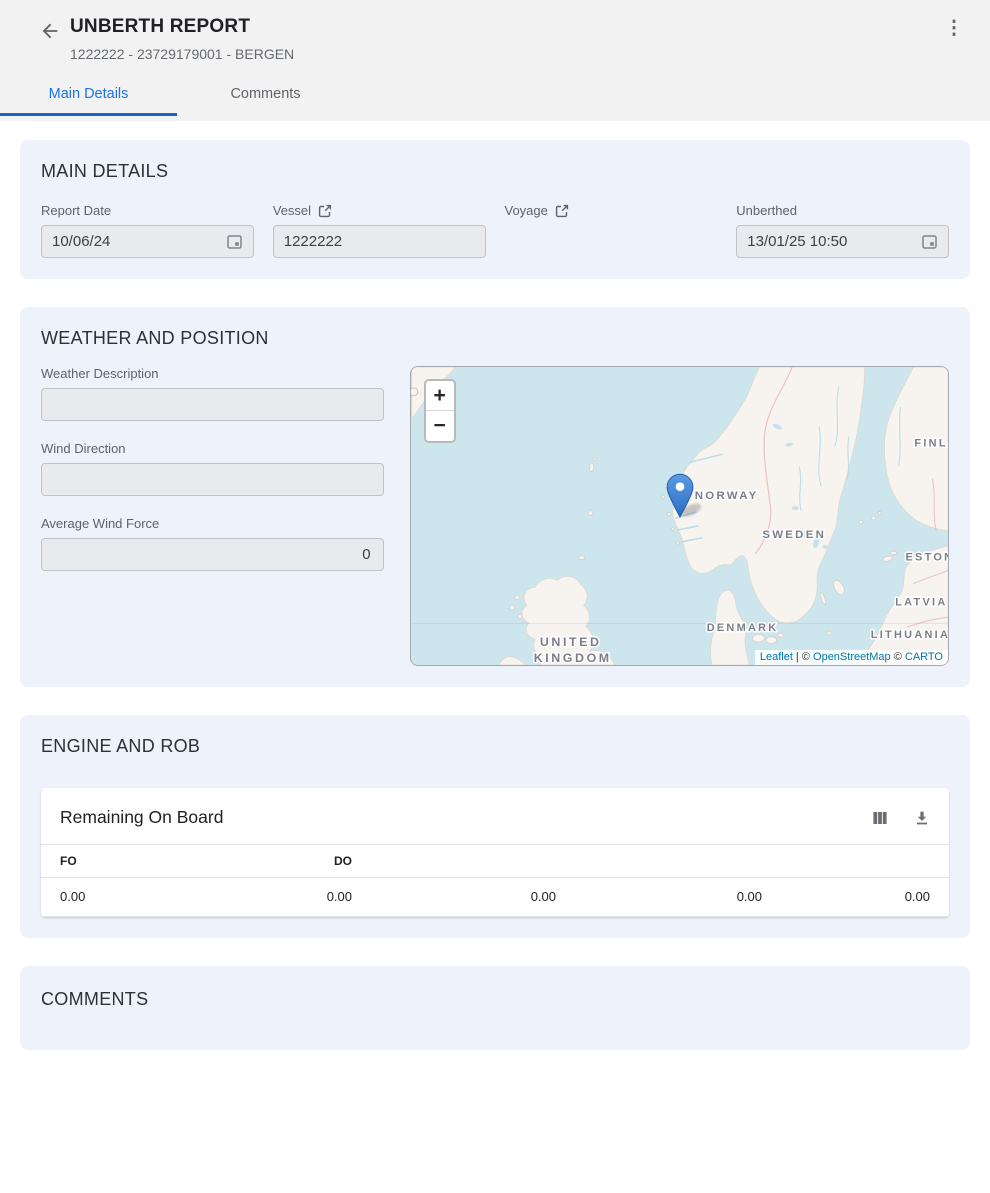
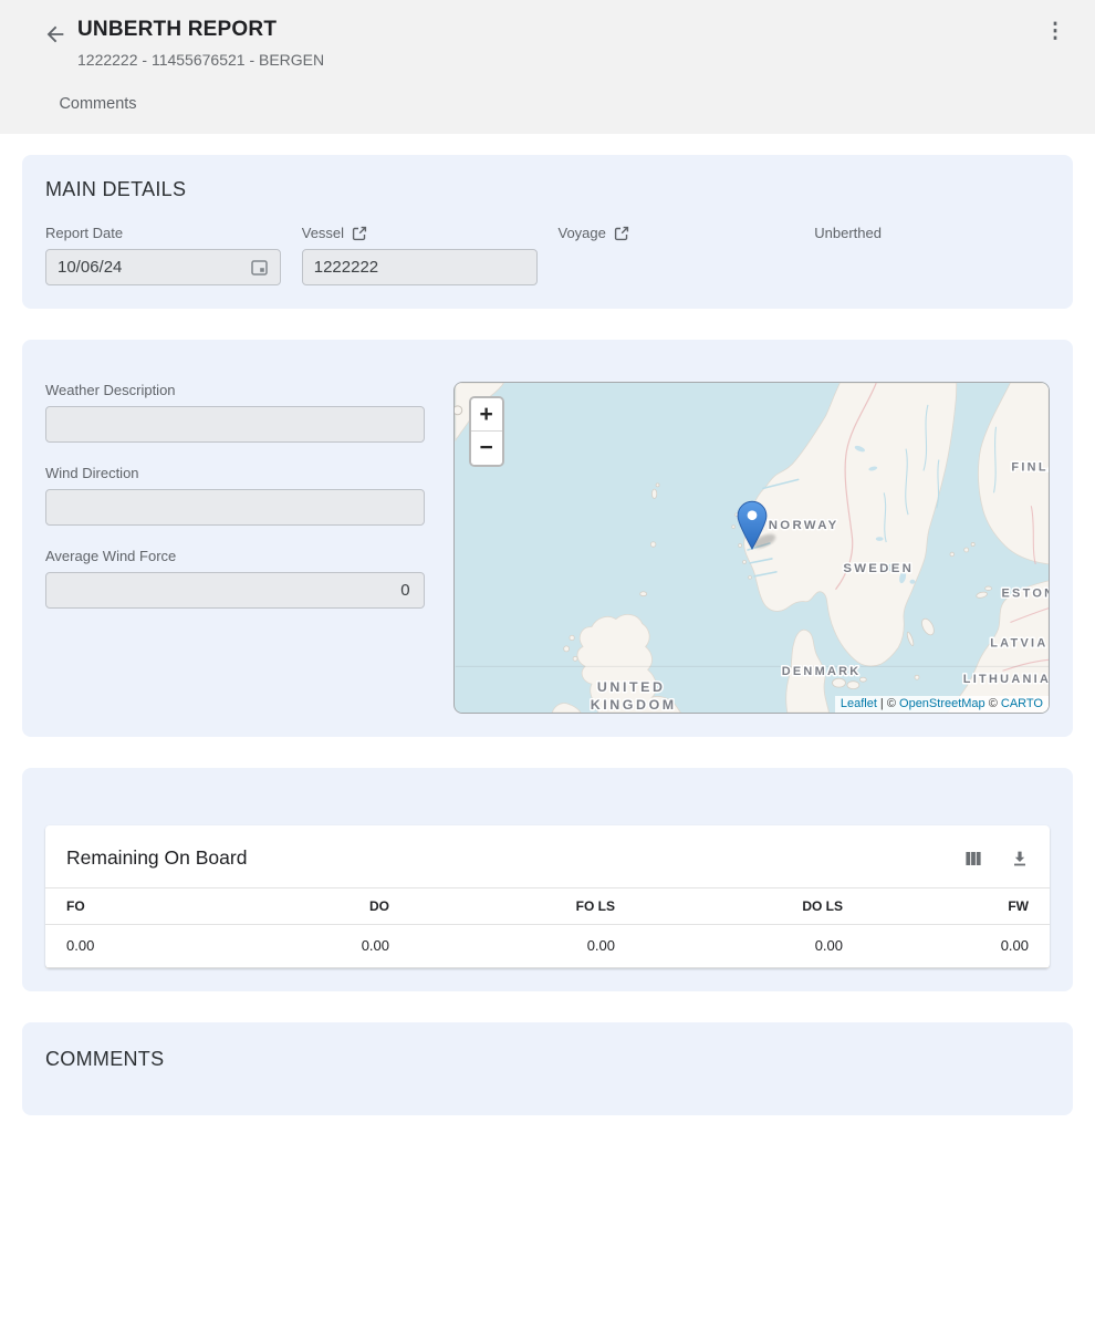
  UNBERTH REPORT
- 1222222 - 23729179001 - BERGEN
+ 1222222 - 11455676521 - BERGEN
  ⋮
- Main Details
  Comments
  MAIN DETAILS
  Report Date
  10/06/24
  Vessel
  1222222
  Voyage
  Unberthed
- 13/01/25 10:50
- WEATHER AND POSITION
  Weather Description
  Wind Direction
  Average Wind Force
  0
  NORWAY
  SWEDEN
  DENMARK
  UNITED
  KINGDOM
  LATVIA
  LITHUANIA
  +
  −
  Leaflet | © OpenStreetMap © CARTO
- ENGINE AND ROB
  Remaining On Board
  FO
  DO
+ FO LS
+ DO LS
+ FW
  0.00
  0.00
  0.00
  0.00
  0.00
  COMMENTS
